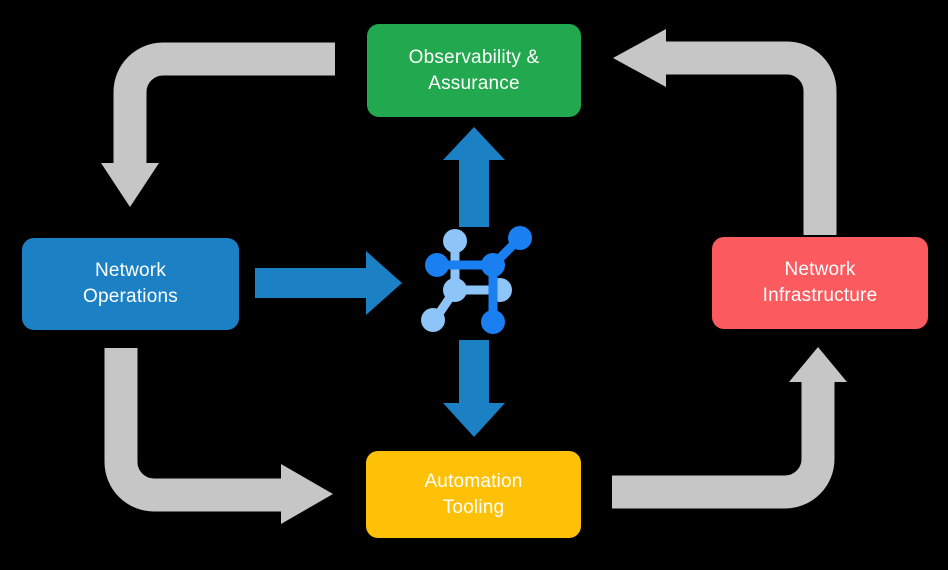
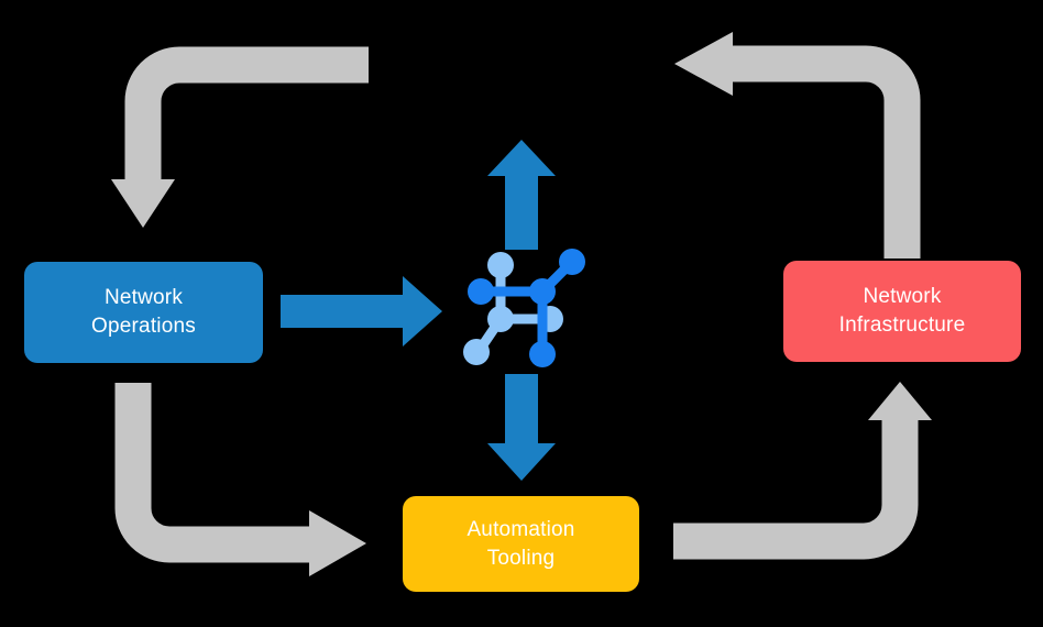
- Observability &
- Assurance
  Network
  Operations
  Network
  Infrastructure
  Automation
  Tooling
